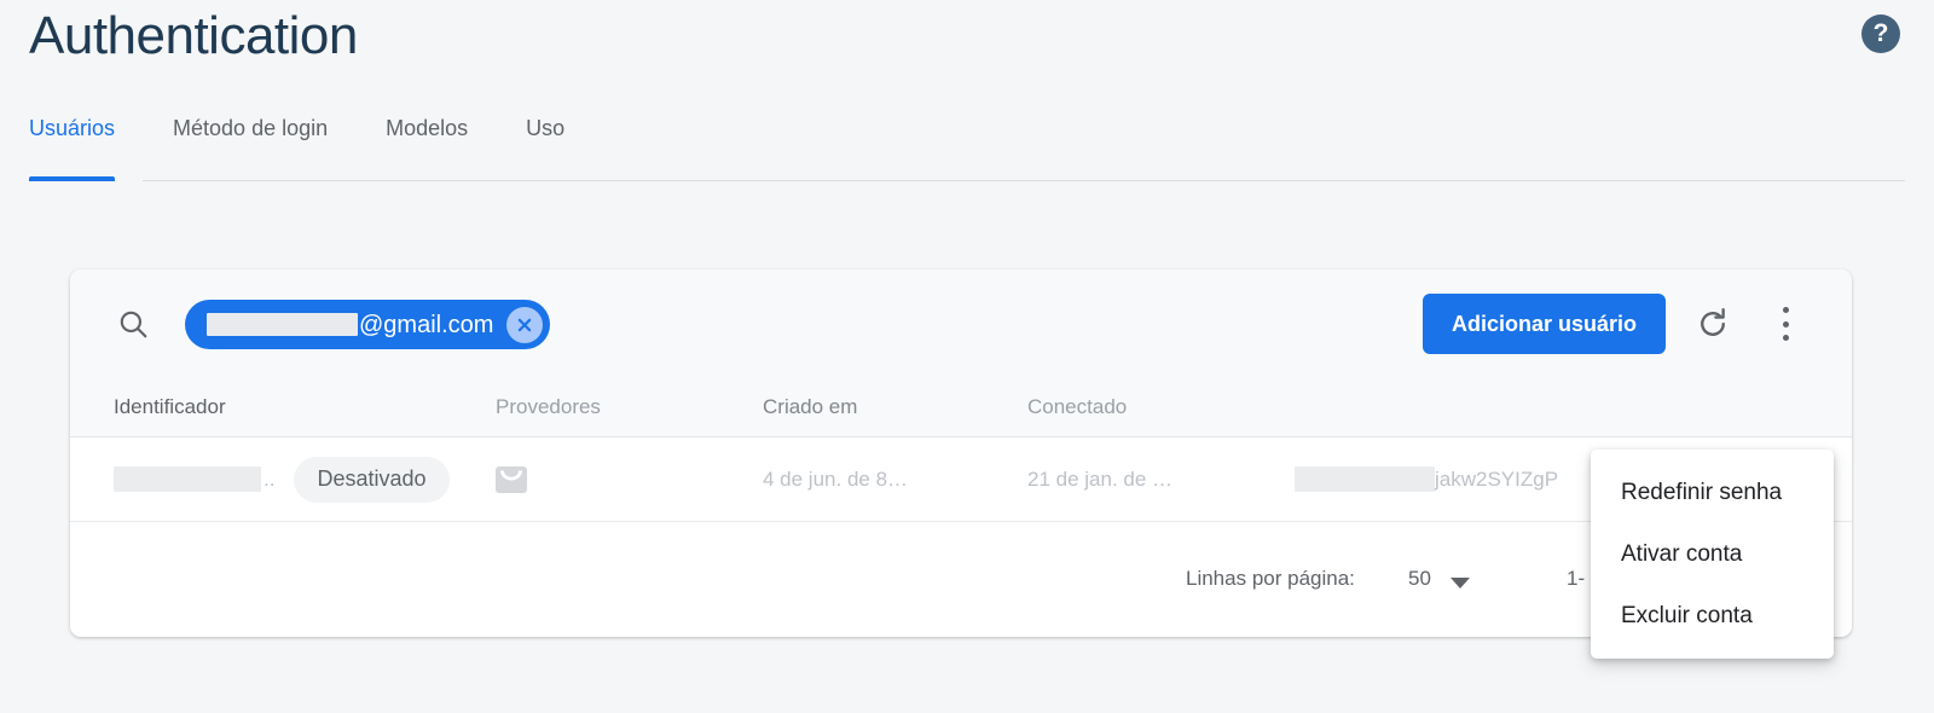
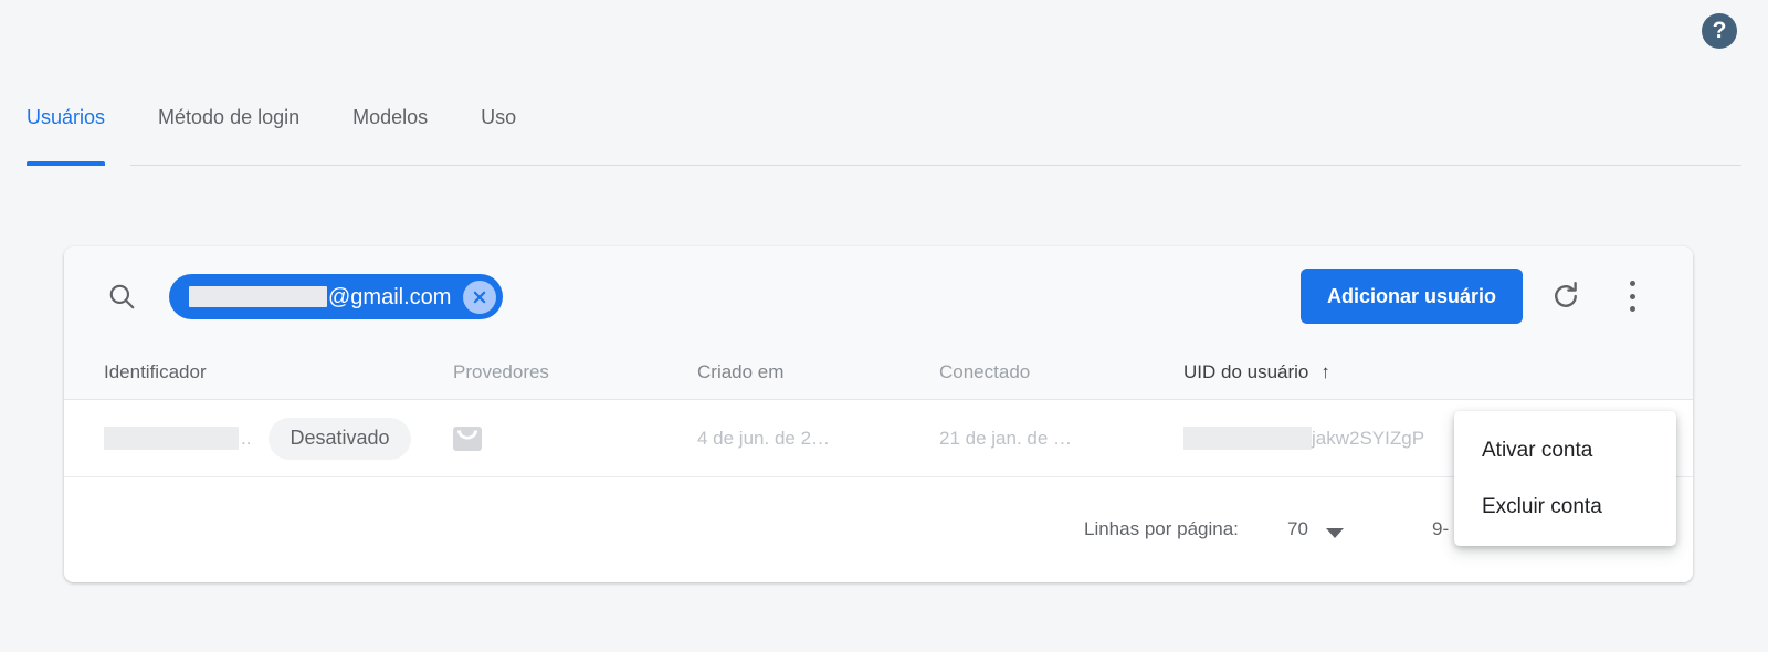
- Authentication
  ?
  Usuários
  Método de login
  Modelos
  Uso
  @gmail.com
  Adicionar usuário
  Identificador
  Provedores
  Criado em
  Conectado
+ UID do usuário
+ ↑
  ..
  Desativado
- 4 de jun. de 8…
+ 4 de jun. de 2…
  21 de jan. de …
  jakw2SYIZgP
  Linhas por página:
- 50
+ 70
- 1-
+ 9-
- Redefinir senha
  Ativar conta
  Excluir conta
